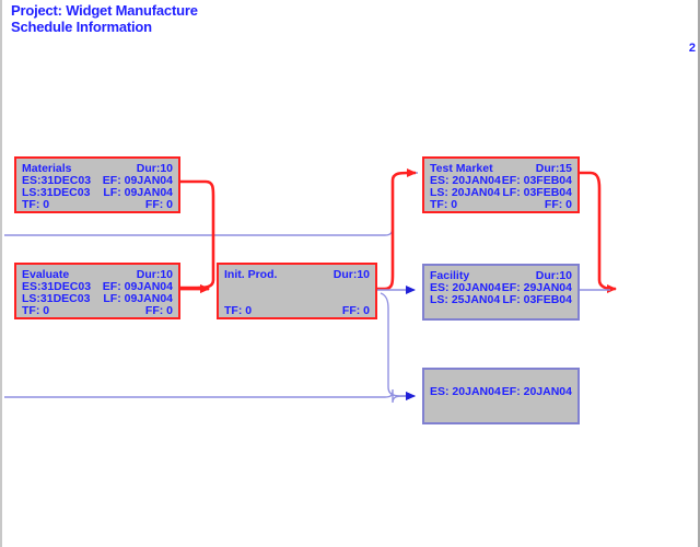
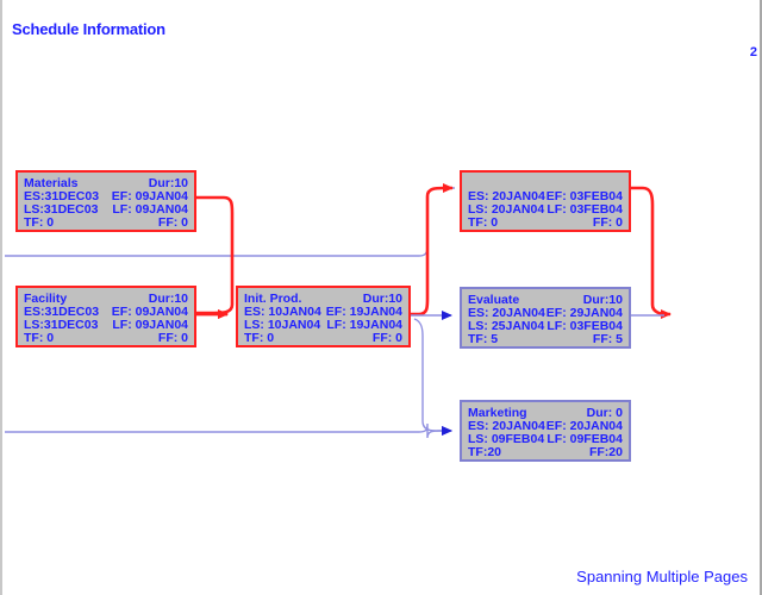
- Project: Widget Manufacture
  Schedule Information
  2
  Materials
  Dur:10
  ES:31DEC03
  EF: 09JAN04
  LS:31DEC03
  LF: 09JAN04
  TF: 0
  FF: 0
- Evaluate
+ Facility
  Dur:10
  ES:31DEC03
  EF: 09JAN04
  LS:31DEC03
  LF: 09JAN04
  TF: 0
  FF: 0
  Init. Prod.
  Dur:10
+ ES: 10JAN04
+ EF: 19JAN04
+ LS: 10JAN04
+ LF: 19JAN04
  TF: 0
  FF: 0
- Test Market
- Dur:15
  ES: 20JAN04
  EF: 03FEB04
  LS: 20JAN04
  LF: 03FEB04
  TF: 0
  FF: 0
- Facility
+ Evaluate
  Dur:10
  ES: 20JAN04
  EF: 29JAN04
  LS: 25JAN04
  LF: 03FEB04
+ TF: 5
+ FF: 5
+ Marketing
+ Dur: 0
  ES: 20JAN04
  EF: 20JAN04
+ LS: 09FEB04
+ LF: 09FEB04
+ TF:20
+ FF:20
+ Spanning Multiple Pages
